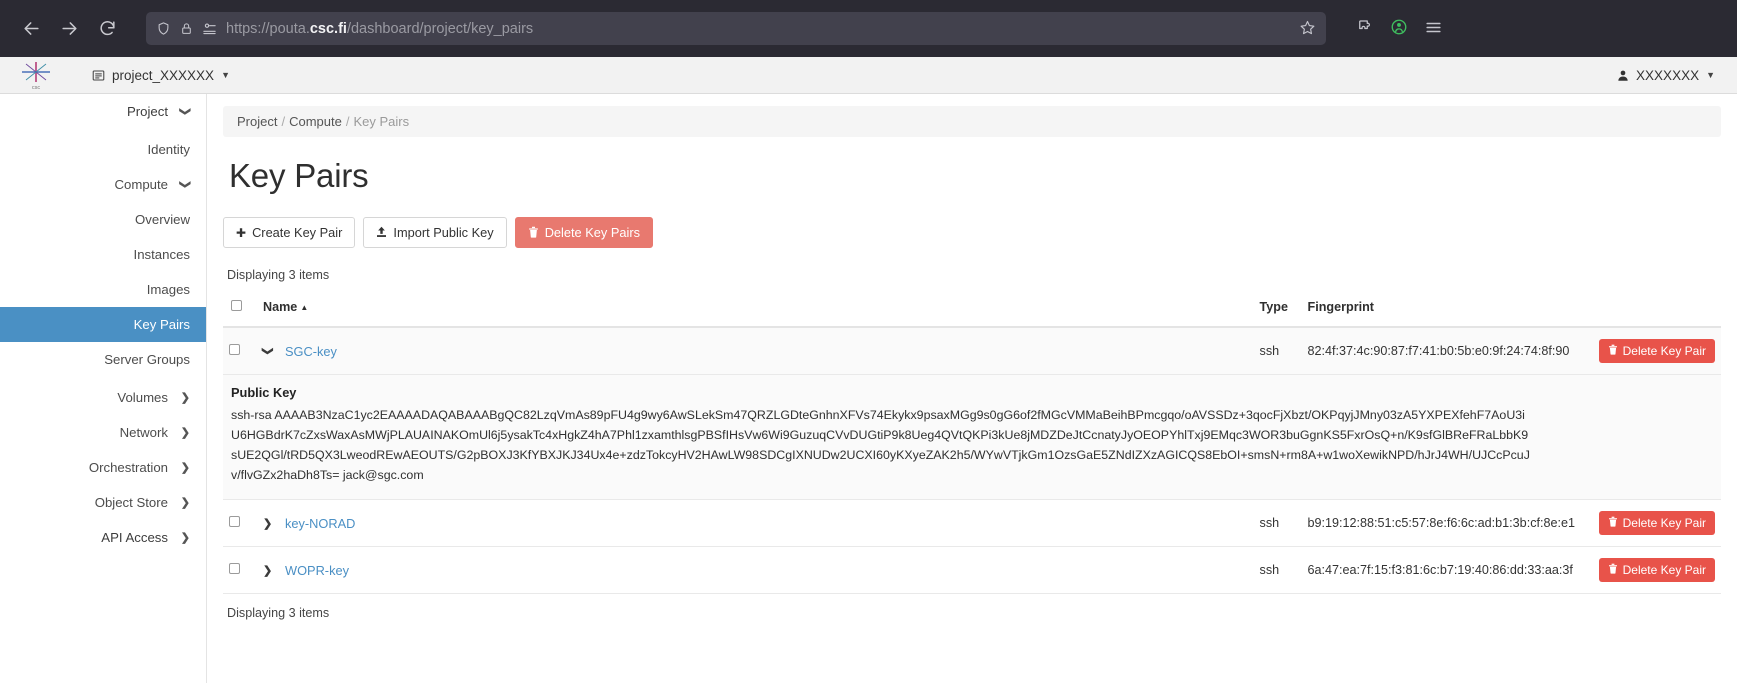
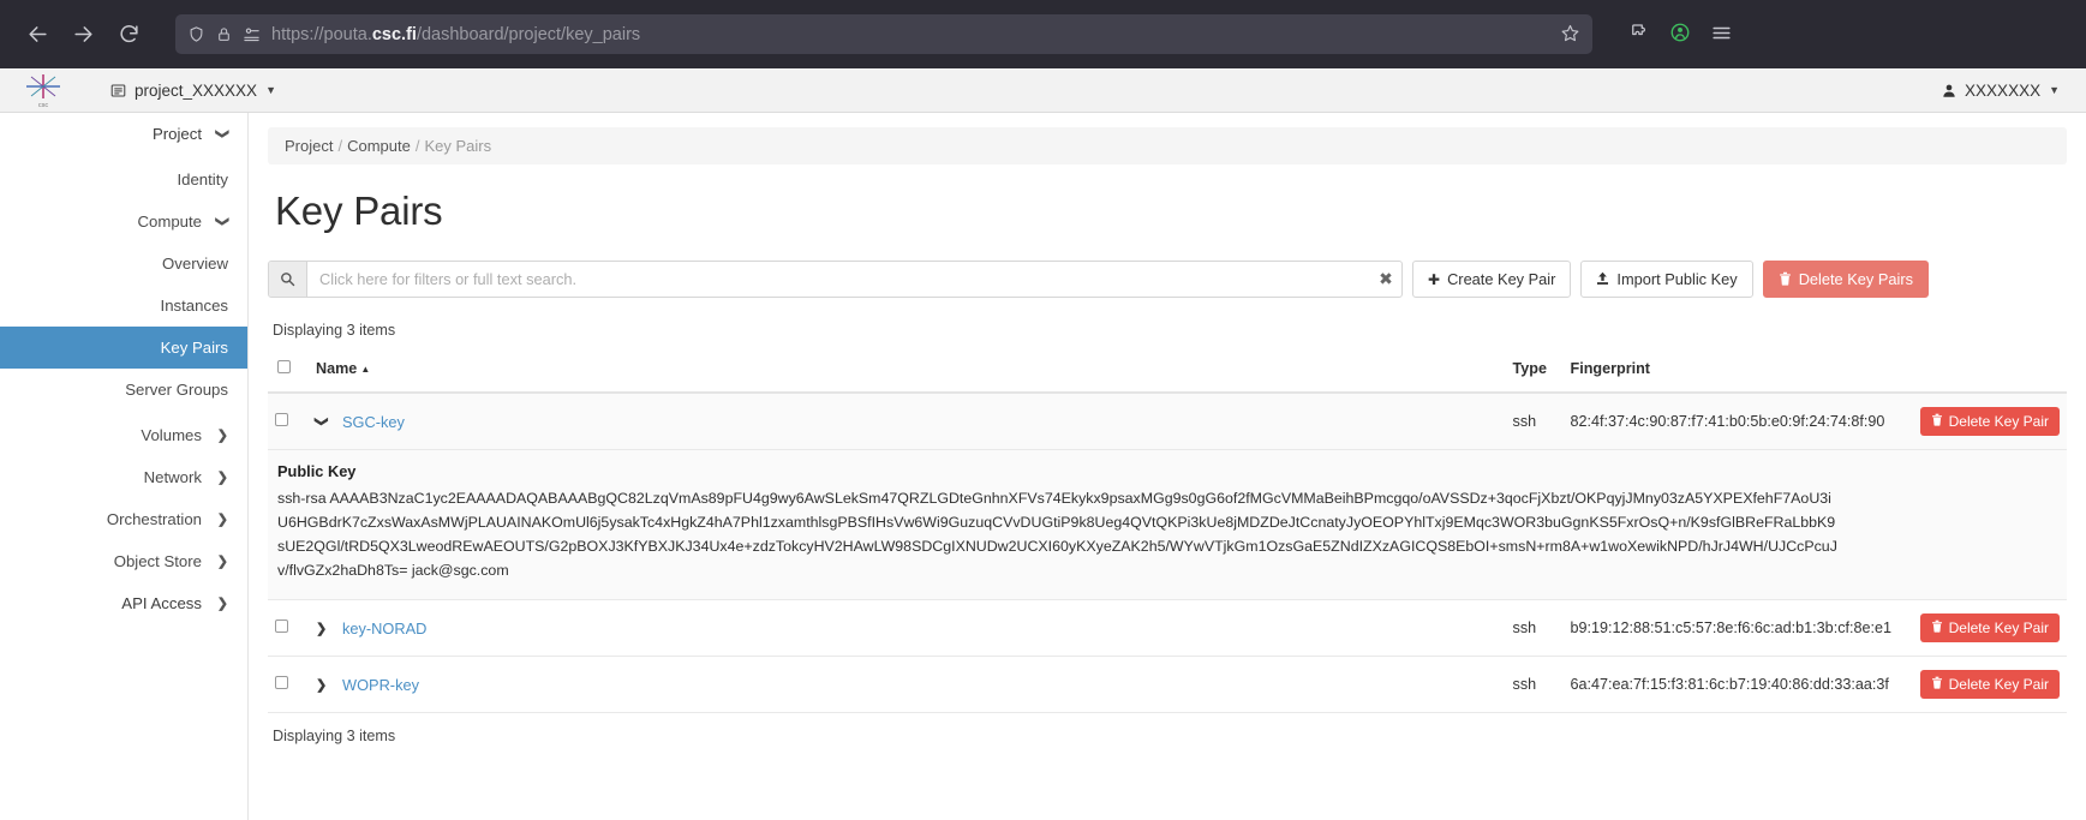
  https://pouta.csc.fi/dashboard/project/key_pairs
  project_XXXXXX
  ▼
  XXXXXXX
  ▼
  Project
  Identity
  Compute
  Overview
  Instances
- Images
  Key Pairs
  Server Groups
  Volumes
  ❯
  Network
  ❯
  Orchestration
  ❯
  Object Store
  ❯
  API Access
  ❯
  Project / Compute / Key Pairs
  Key Pairs
+ Click here for filters or full text search.
+ ✖
  ✚
  Create Key Pair
  Import Public Key
  Delete Key Pairs
  Displaying 3 items
  	Name ▲	Type	Fingerprint
  Public Keyssh-rsa AAAAB3NzaC1yc2EAAAADAQABAAABgQC82LzqVmAs89pFU4g9wy6AwSLekSm47QRZLGDteGnhnXFVs74Ekykx9psaxMGg9s0gG6of2fMGcVMMaBeihBPmcgqo/oAVSSDz+3qocFjXbzt/OKPqyjJMny03zA5YXPEXfehF7AoU3iU6HGBdrK7cZxsWaxAsMWjPLAUAINAKOmUl6j5ysakTc4xHgkZ4hA7Phl1zxamthlsgPBSfIHsVw6Wi9GuzuqCVvDUGtiP9k8Ueg4QVtQKPi3kUe8jMDZDeJtCcnatyJyOEOPYhlTxj9EMqc3WOR3buGgnKS5FxrOsQ+n/K9sfGlBReFRaLbbK9sUE2QGl/tRD5QX3LweodREwAEOUTS/G2pBOXJ3KfYBXJKJ34Ux4e+zdzTokcyHV2HAwLW98SDCgIXNUDw2UCXI60yKXyeZAK2h5/WYwVTjkGm1OzsGaE5ZNdIZXzAGICQS8EbOI+smsN+rm8A+w1woXewikNPD/hJrJ4WH/UJCcPcuJv/flvGZx2haDh8Ts= jack@sgc.com
  	❯ key-NORAD	ssh	b9:19:12:88:51:c5:57:8e:f6:6c:ad:b1:3b:cf:8e:e1	Delete Key Pair
  	❯ WOPR-key	ssh	6a:47:ea:7f:15:f3:81:6c:b7:19:40:86:dd:33:aa:3f	Delete Key Pair
  Displaying 3 items
